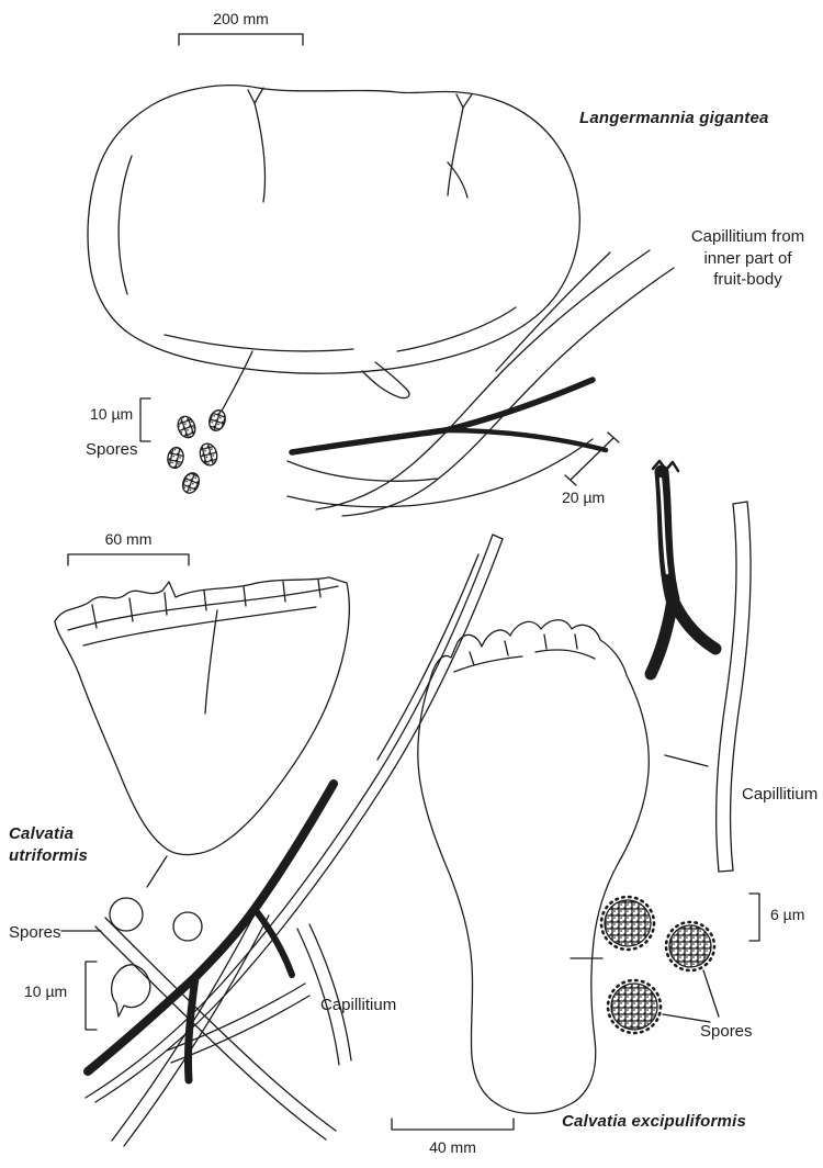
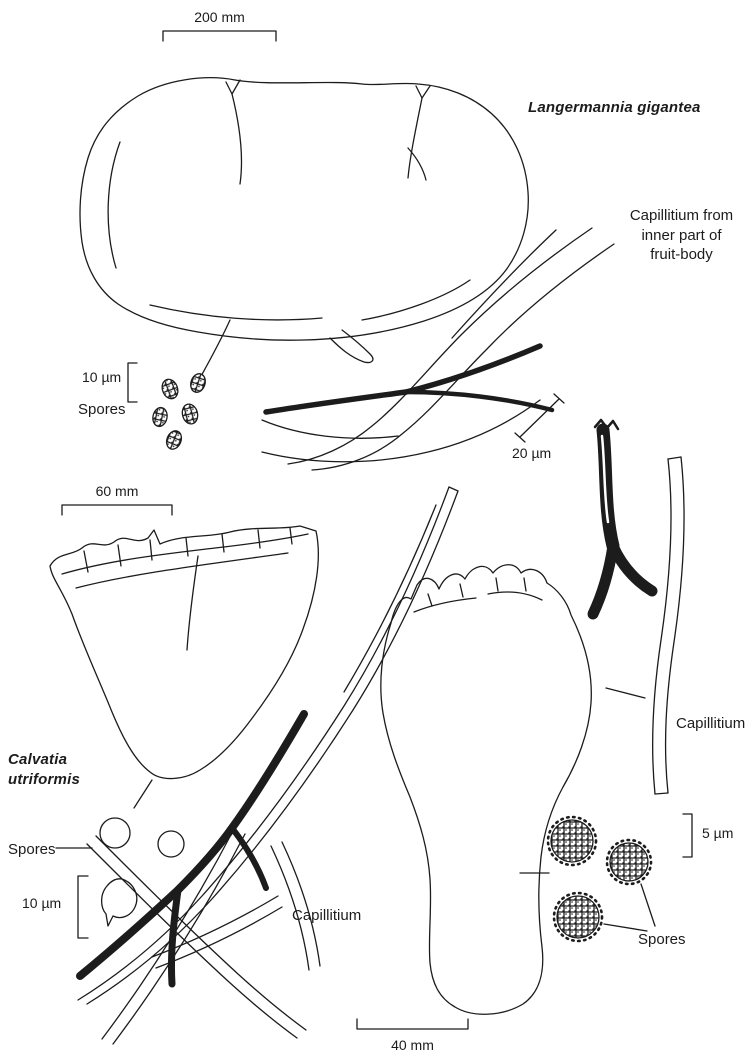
  200 mm
  Langermannia gigantea
  Capillitium from
  inner part of
  fruit-body
  10 µm
  Spores
  20 µm
  60 mm
  Calvatia
  utriformis
  Spores
  10 µm
  Capillitium
  Capillitium
- 6 µm
+ 5 µm
  Spores
- Calvatia excipuliformis
  40 mm
